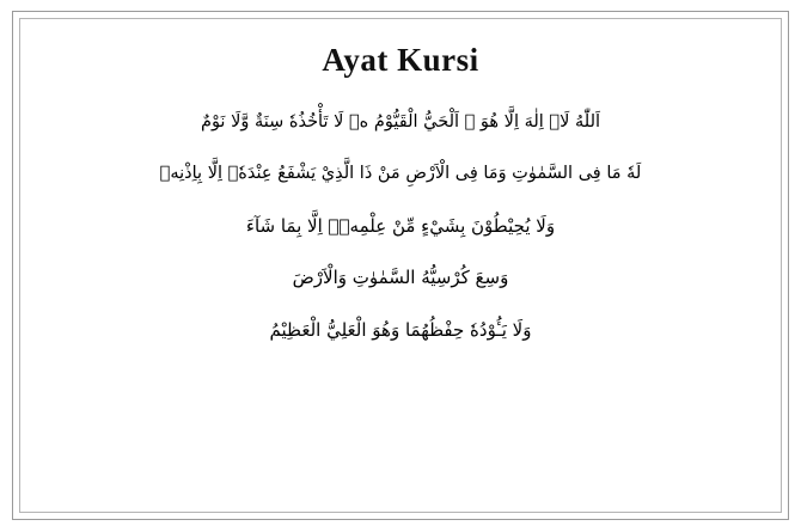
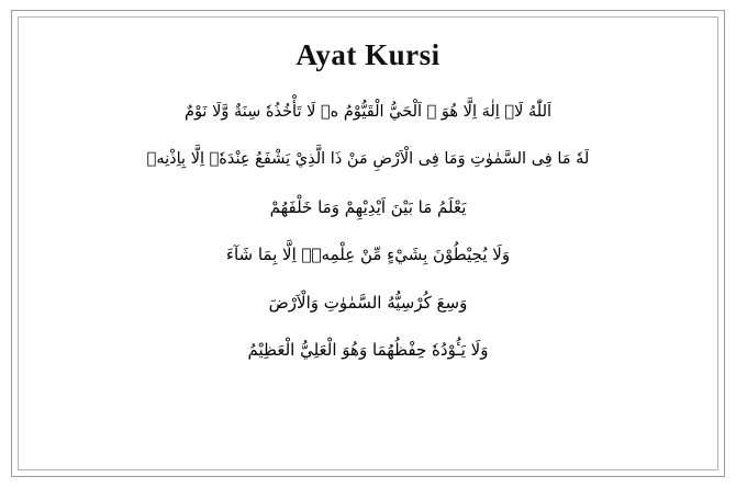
  Ayat Kursi
  اَللّٰهُ لَاۤ اِلٰهَ اِلَّا هُوَ ۚ اَلْحَيُّ الْقَيُّوْمُ ەۚ لَا تَأْخُذُهٗ سِنَةٌ وَّلَا نَوْمٌ
  لَهٗ مَا فِى السَّمٰوٰتِ وَمَا فِى الْاَرْضِ مَنْ ذَا الَّذِيْ يَشْفَعُ عِنْدَهٗۤ اِلَّا بِاِذْنِهٖ
+ يَعْلَمُ مَا بَيْنَ اَيْدِيْهِمْ وَمَا خَلْفَهُمْ
  وَلَا يُحِيْطُوْنَ بِشَيْءٍ مِّنْ عِلْمِهٖۤ اِلَّا بِمَا شَآءَ
  وَسِعَ كُرْسِيُّهُ السَّمٰوٰتِ وَالْاَرْضَ
  وَلَا يَـُٔوْدُهٗ حِفْظُهُمَا وَهُوَ الْعَلِيُّ الْعَظِيْمُ
